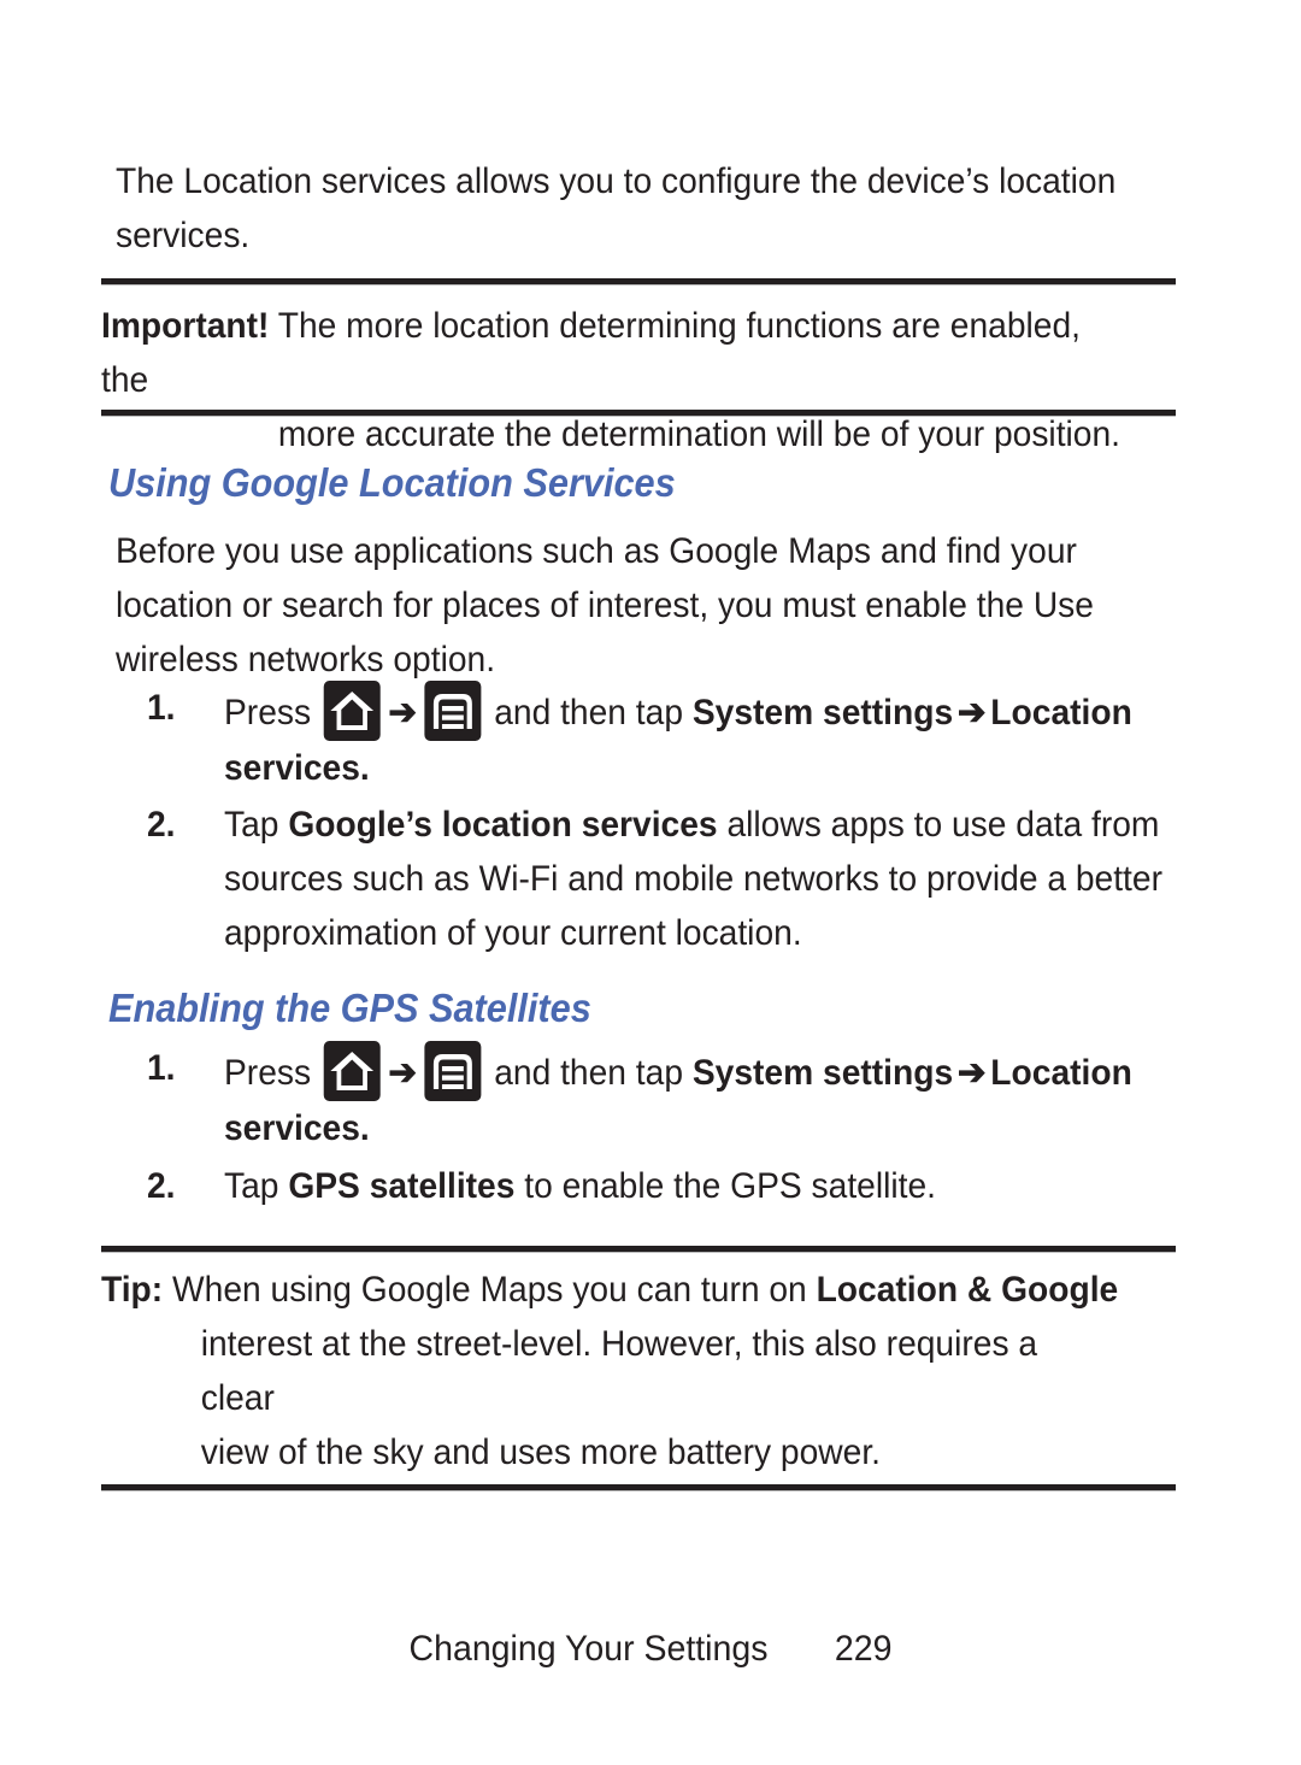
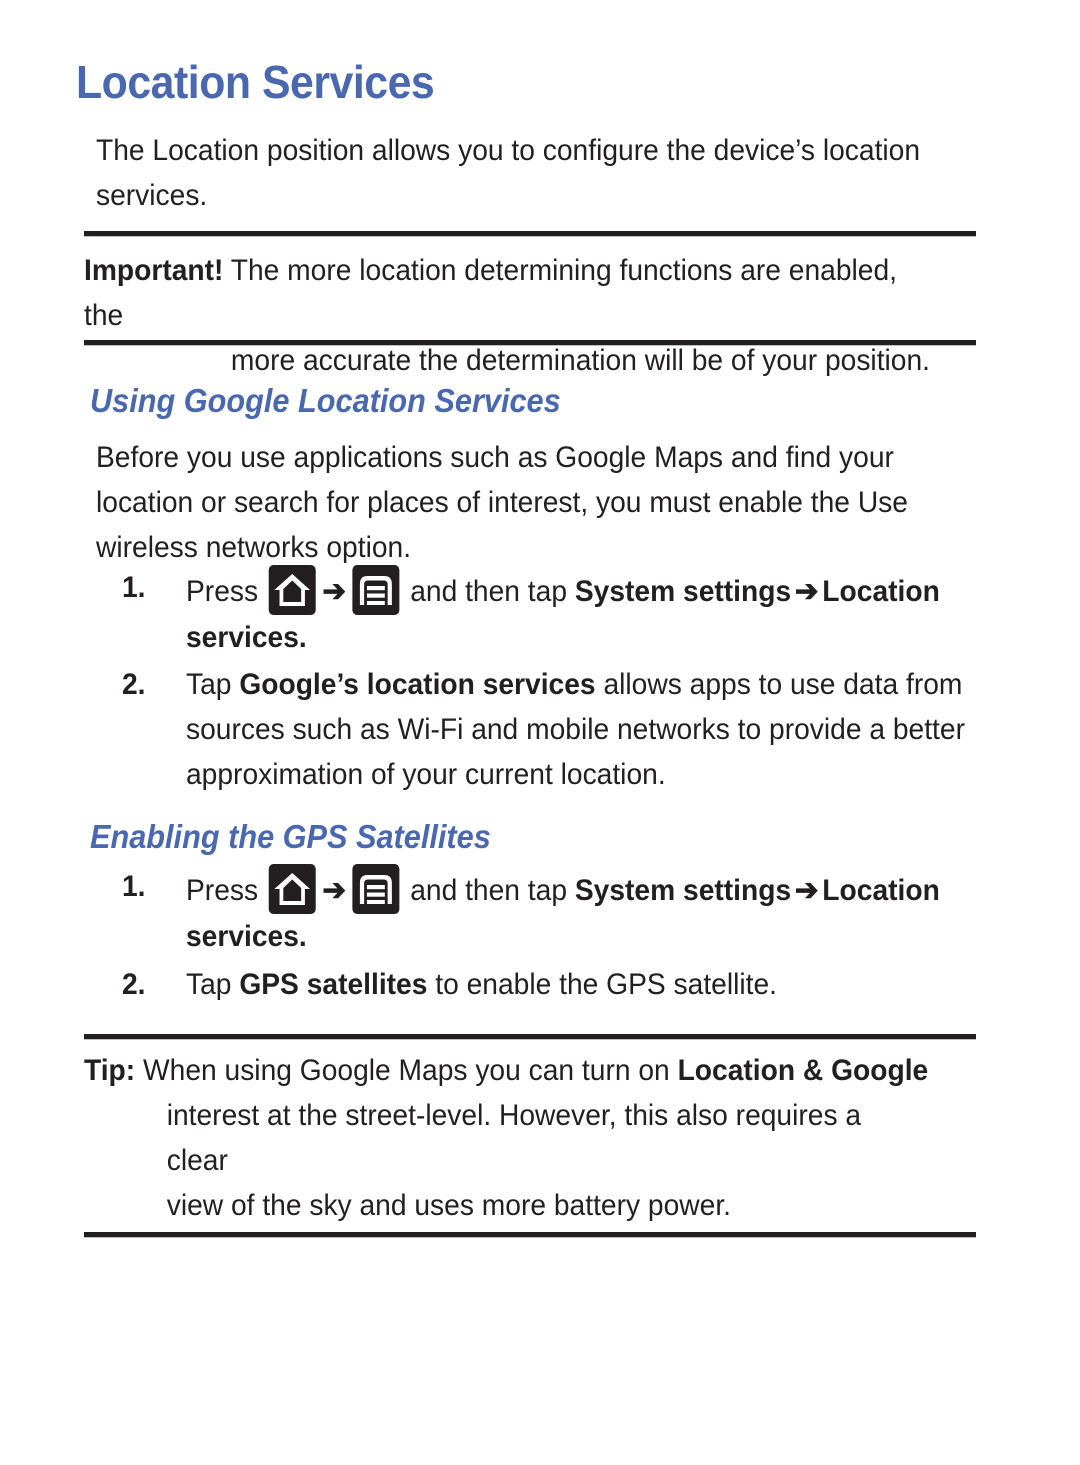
+ Location Services
- The Location services allows you to configure the device’s location services.
+ The Location position allows you to configure the device’s location services.
  Important! The more location determining functions are enabled, the
  more accurate the determination will be of your position.
  Using Google Location Services
  Before you use applications such as Google Maps and find your location or search for places of interest, you must enable the Use wireless networks option.
  1.
  Press ➔ and then tap System settings➔Location services.
  2.
  Tap Google’s location services allows apps to use data from sources such as Wi-Fi and mobile networks to provide a better approximation of your current location.
  Enabling the GPS Satellites
  1.
  Press ➔ and then tap System settings➔Location services.
  2.
  Tap GPS satellites to enable the GPS satellite.
  Tip: When using Google Maps you can turn on Location & Google
  interest at the street-level. However, this also requires a clear
  view of the sky and uses more battery power.
- Changing Your Settings 229
